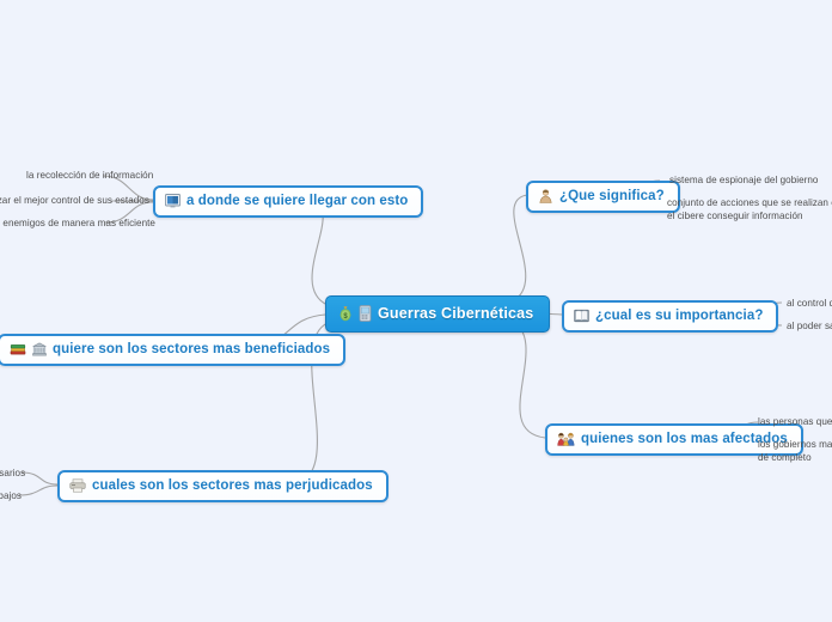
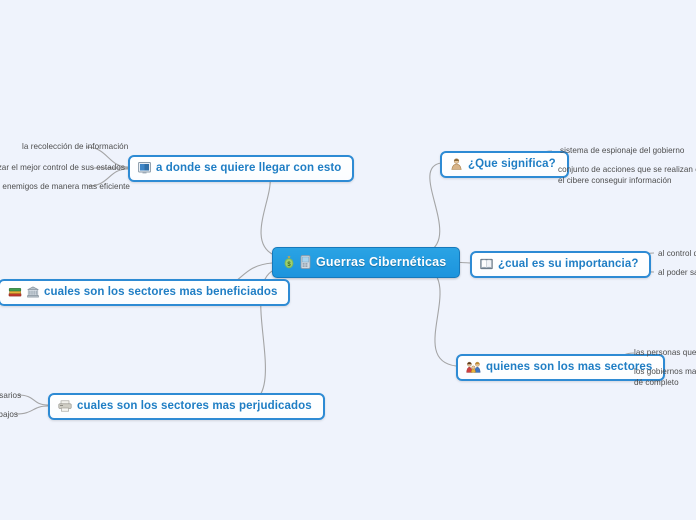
  Guerras Cibernéticas
  a donde se quiere llegar con esto
  la recolección de información
  ar el mejor control de sus estados
  enemigos de manera mas eficiente
  ¿Que significa?
  sistema de espionaje del gobierno
  conjunto de acciones que se realizan el cibere conseguir información
- quiere son los sectores mas beneficiados
+ cuales son los sectores mas beneficiados
  ¿cual es su importancia?
  al control
  al poder s
  cuales son los sectores mas perjudicados
  sarios
  bajos
- quienes son los mas afectados
+ quienes son los mas sectores
  las personas que
  los gobiernos ma dé completo
